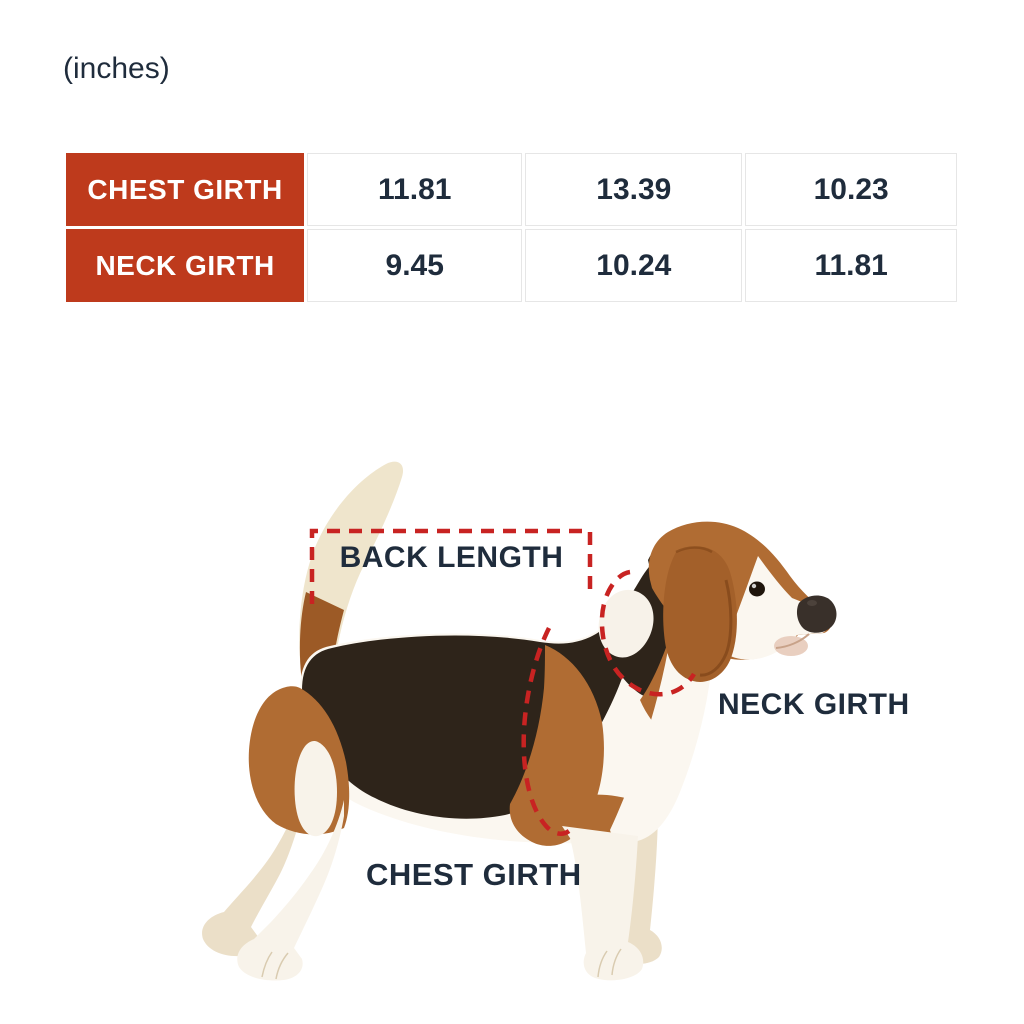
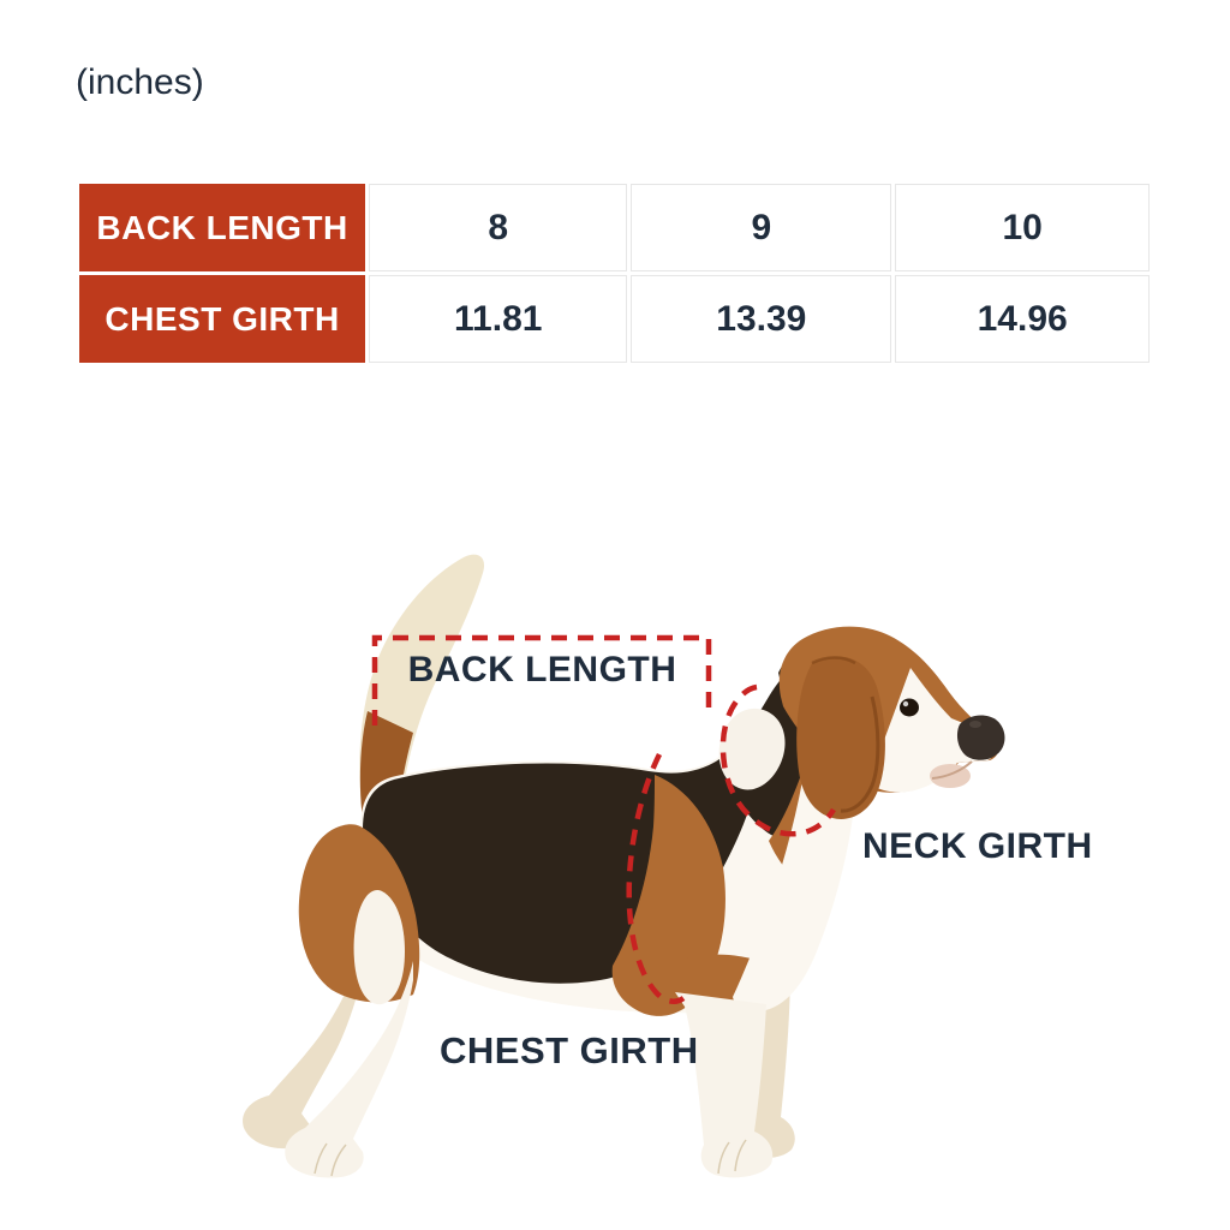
  (inches)
+ BACK LENGTH	8	9	10
- CHEST GIRTH	11.81	13.39	10.23
+ CHEST GIRTH	11.81	13.39	14.96
- NECK GIRTH	9.45	10.24	11.81
  BACK LENGTH
  NECK GIRTH
  CHEST GIRTH
